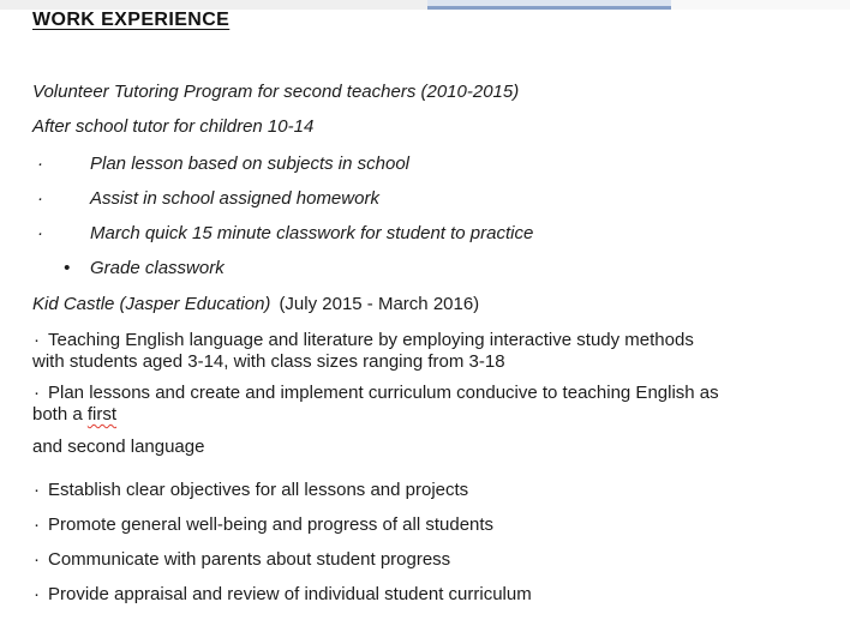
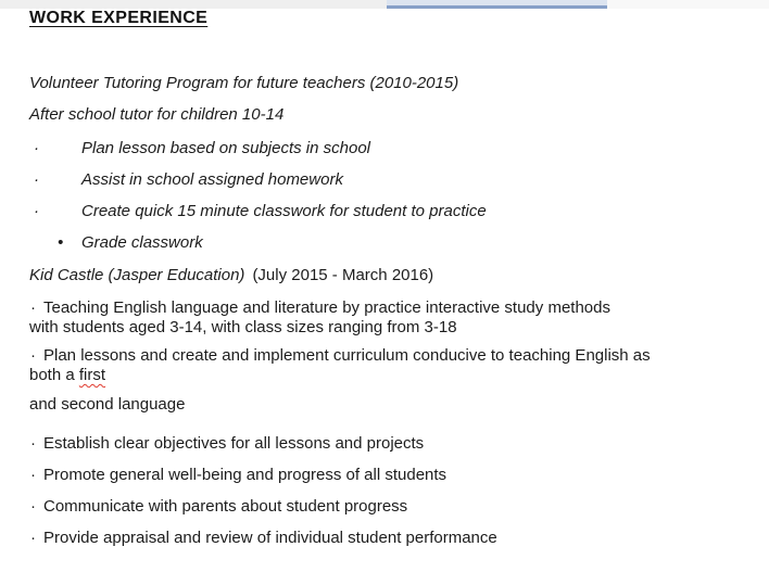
  WORK EXPERIENCE
- Volunteer Tutoring Program for second teachers (2010-2015)
+ Volunteer Tutoring Program for future teachers (2010-2015)
  After school tutor for children 10-14
  ·
  Plan lesson based on subjects in school
  ·
  Assist in school assigned homework
  ·
- March quick 15 minute classwork for student to practice
+ Create quick 15 minute classwork for student to practice
  •
  Grade classwork
  Kid Castle (Jasper Education) (July 2015 - March 2016)
  ·
- Teaching English language and literature by employing interactive study methods
+ Teaching English language and literature by practice interactive study methods
  with students aged 3-14, with class sizes ranging from 3-18
  ·
  Plan lessons and create and implement curriculum conducive to teaching English as
  both a first
  and second language
  ·
  Establish clear objectives for all lessons and projects
  ·
  Promote general well-being and progress of all students
  ·
  Communicate with parents about student progress
  ·
- Provide appraisal and review of individual student curriculum
+ Provide appraisal and review of individual student performance
